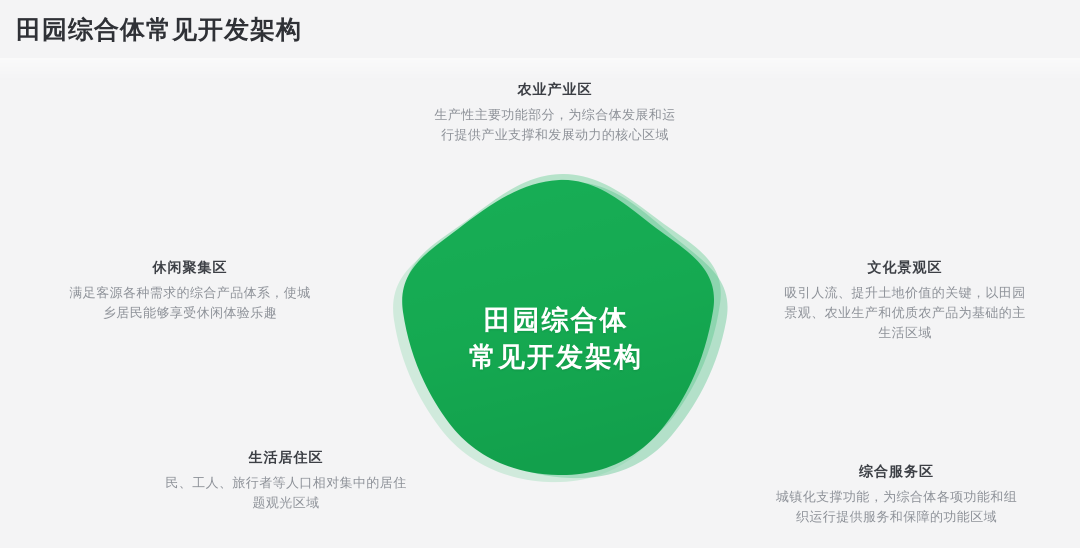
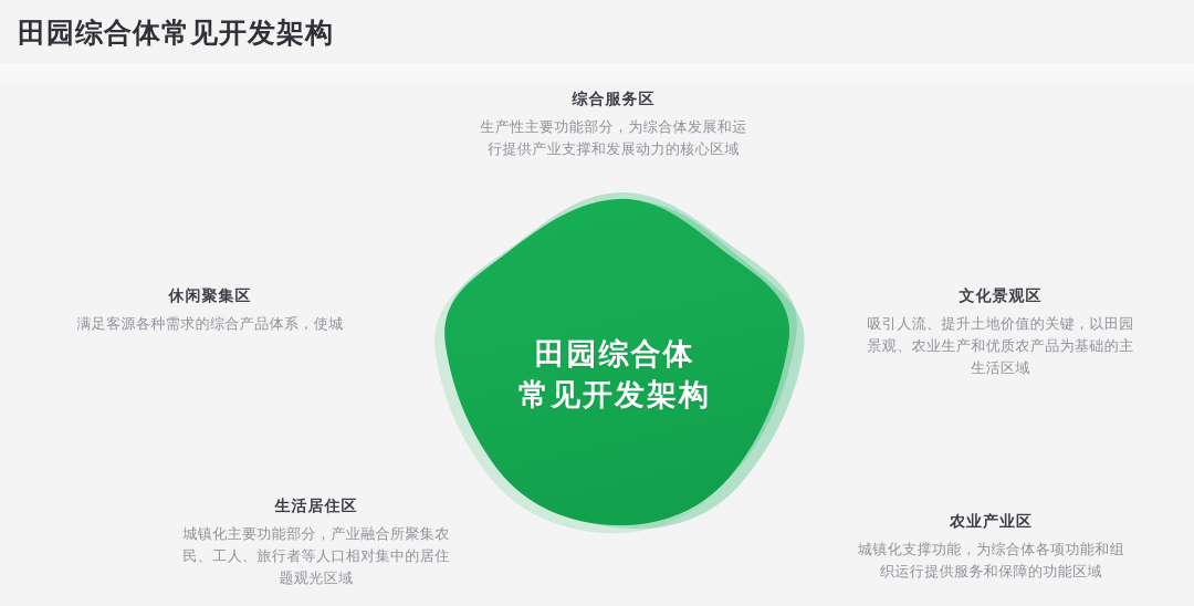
  田园综合体常见开发架构
  田园综合体
  常见开发架构
- 农业产业区
+ 综合服务区
  生产性主要功能部分，为综合体发展和运
  行提供产业支撑和发展动力的核心区域
  休闲聚集区
  满足客源各种需求的综合产品体系，使城
- 乡居民能够享受休闲体验乐趣
  文化景观区
  吸引人流、提升土地价值的关键，以田园
  景观、农业生产和优质农产品为基础的主
  生活区域
  生活居住区
+ 城镇化主要功能部分，产业融合所聚集农
  民、工人、旅行者等人口相对集中的居住
  题观光区域
- 综合服务区
+ 农业产业区
  城镇化支撑功能，为综合体各项功能和组
  织运行提供服务和保障的功能区域
